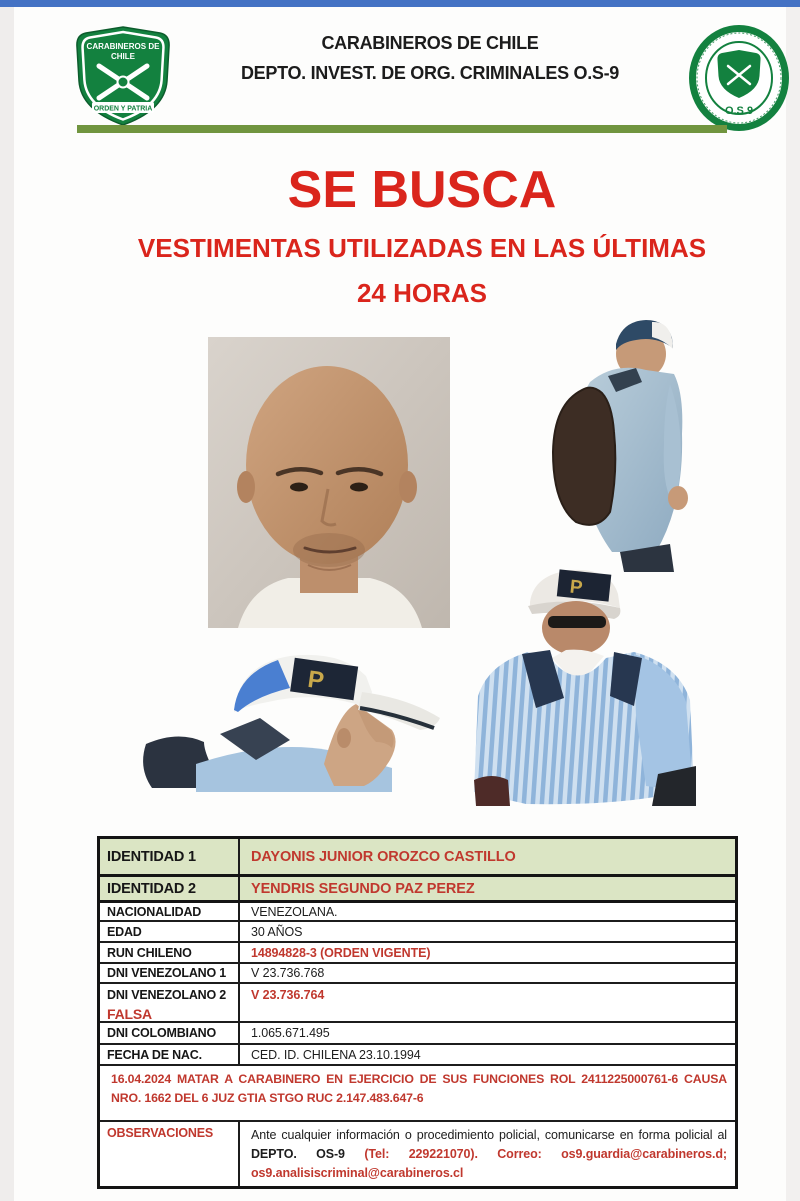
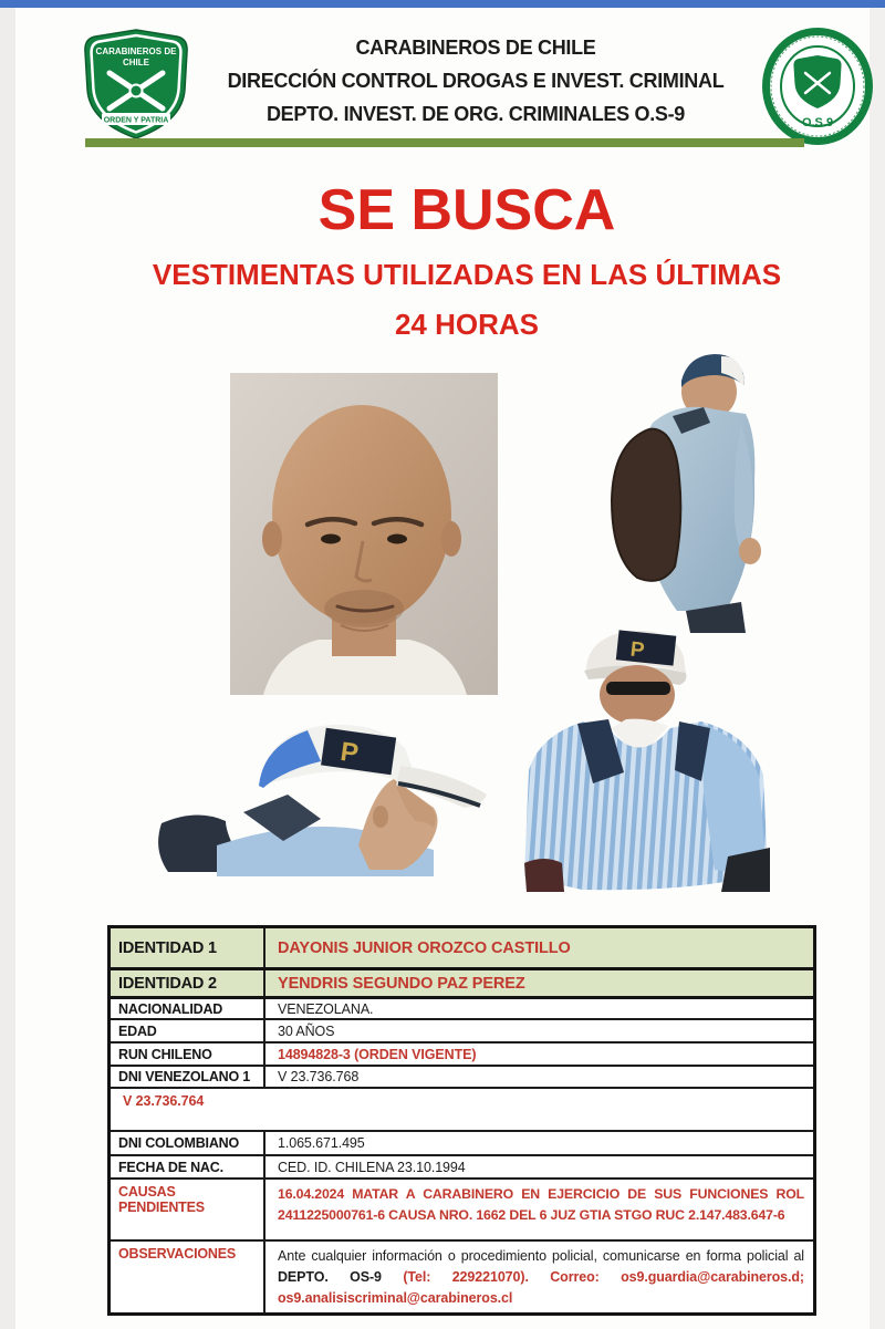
  CARABINEROS DE
  CHILE
  O.S.9
  CARABINEROS DE CHILE
+ DIRECCIÓN CONTROL DROGAS E INVEST. CRIMINAL
  DEPTO. INVEST. DE ORG. CRIMINALES O.S-9
  SE BUSCA
  VESTIMENTAS UTILIZADAS EN LAS ÚLTIMAS
  24 HORAS
  IDENTIDAD 1
  DAYONIS JUNIOR OROZCO CASTILLO
  IDENTIDAD 2
  YENDRIS SEGUNDO PAZ PEREZ
  NACIONALIDAD
  VENEZOLANA.
  EDAD
  30 AÑOS
  RUN CHILENO
  14894828-3 (ORDEN VIGENTE)
  DNI VENEZOLANO 1
  V 23.736.768
- DNI VENEZOLANO 2
- FALSA
  V 23.736.764
  DNI COLOMBIANO
  1.065.671.495
  FECHA DE NAC.
  CED. ID. CHILENA 23.10.1994
+ CAUSAS PENDIENTES
  16.04.2024 MATAR A CARABINERO EN EJERCICIO DE SUS FUNCIONES ROL 2411225000761-6 CAUSA NRO. 1662 DEL 6 JUZ GTIA STGO RUC 2.147.483.647-6
  OBSERVACIONES
  Ante cualquier información o procedimiento policial, comunicarse en forma policial al DEPTO. OS-9 (Tel: 229221070). Correo: os9.guardia@carabineros.d; os9.analisiscriminal@carabineros.cl
